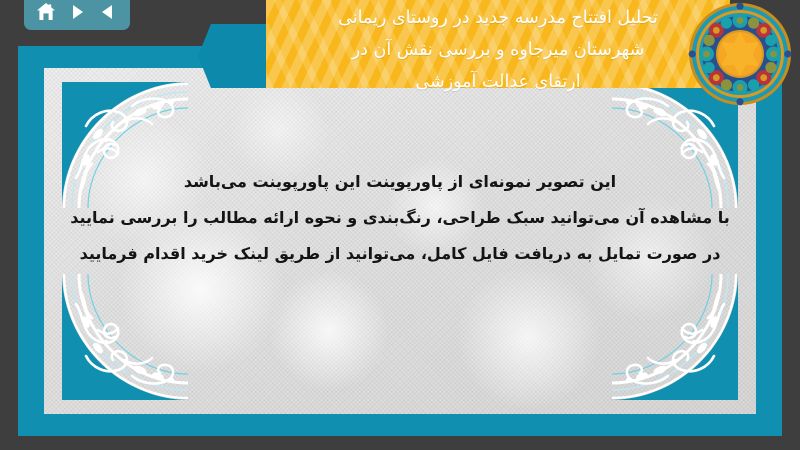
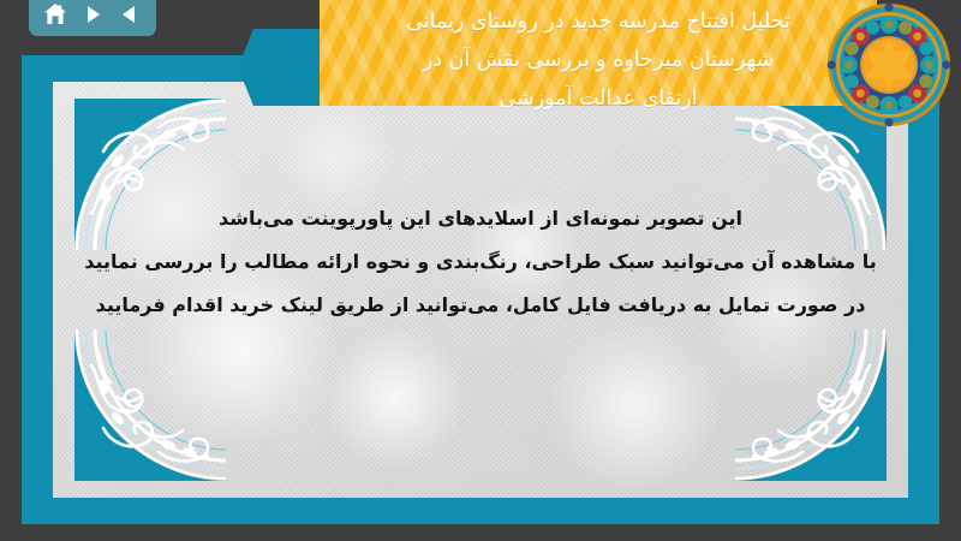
  تحلیل افتتاح مدرسه جدید در روستای ریمانی
  شهرستان میرجاوه و بررسی نقش آن در
  ارتقای عدالت آموزشی
- این تصویر نمونهای از پاورپوینت این پاورپوینت می‌باشد
+ این تصویر نمونه‌ای از اسلایدهای این پاورپوینت می‌باشد
  با مشاهده آن می‌توانید سبک طراحی، رنگبندی و نحوه ارائه مطالب را بررسی نمایید
  در صورت تمایل به دریافت فایل کامل، می‌توانید از طریق لینک خرید اقدام فرمایید
